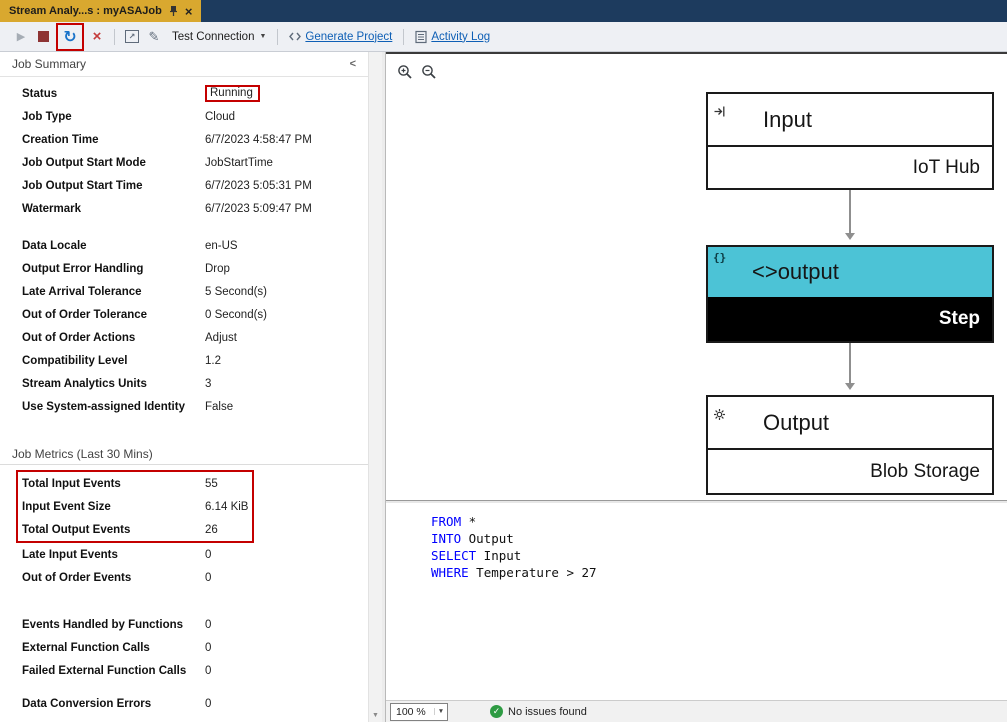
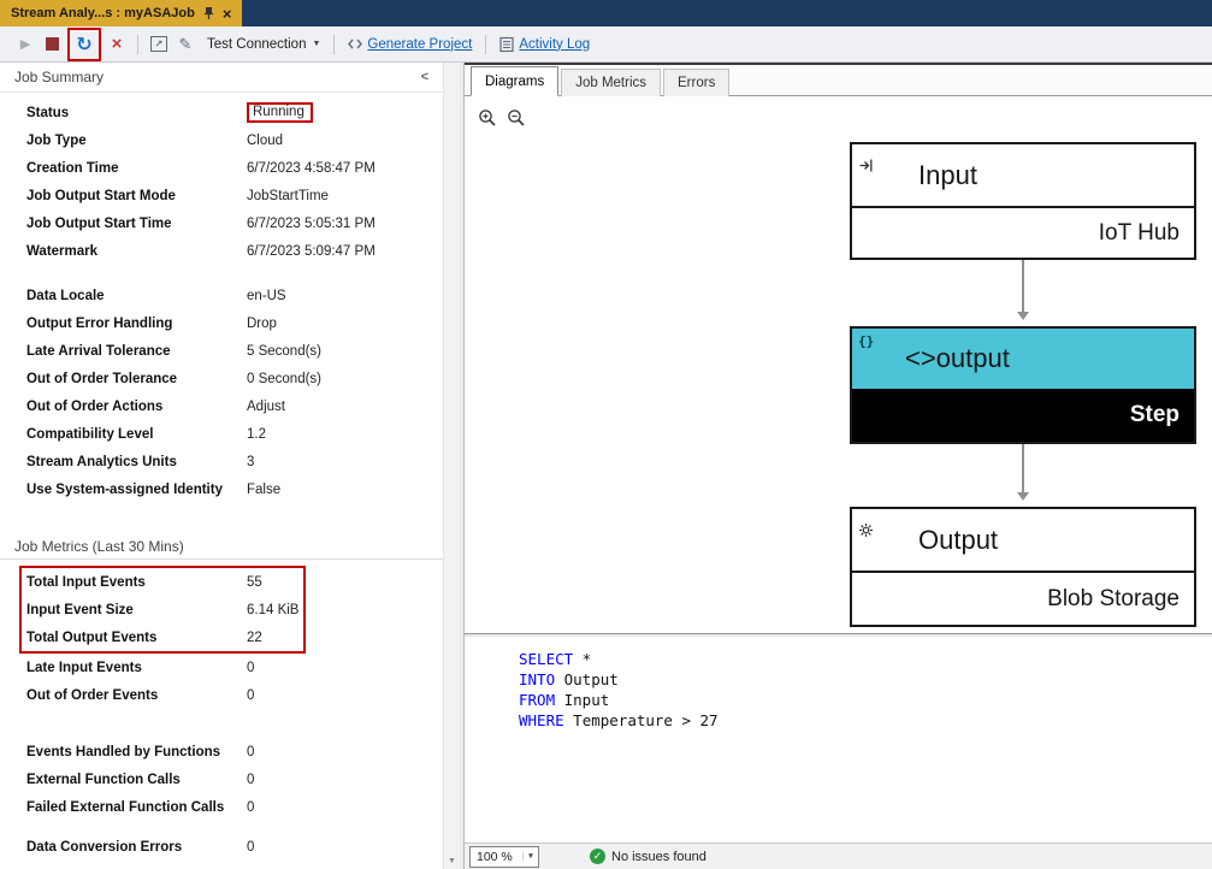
  Stream Analy...s : myASAJob
  ×
  ▶
  ↻
  ×
  ↗
  ✎
  Test Connection
  Generate Project
  Activity Log
  Job Summary
  <
  Status
  Running
  Job Type
  Cloud
  Creation Time
  6/7/2023 4:58:47 PM
  Job Output Start Mode
  JobStartTime
  Job Output Start Time
  6/7/2023 5:05:31 PM
  Watermark
  6/7/2023 5:09:47 PM
  Data Locale
  en-US
  Output Error Handling
  Drop
  Late Arrival Tolerance
  5 Second(s)
  Out of Order Tolerance
  0 Second(s)
  Out of Order Actions
  Adjust
  Compatibility Level
  1.2
  Stream Analytics Units
  3
  Use System-assigned Identity
  False
  Job Metrics (Last 30 Mins)
  Total Input Events
  55
  Input Event Size
  6.14 KiB
  Total Output Events
- 26
+ 22
  Late Input Events
  0
  Out of Order Events
  0
  Events Handled by Functions
  0
  External Function Calls
  0
  Failed External Function Calls
  0
  Data Conversion Errors
  0
+ Diagrams
+ Job Metrics
+ Errors
  Input
  IoT Hub
  {}
  <>output
  Step
  Output
  Blob Storage
- FROM *
+ SELECT *
  INTO Output
- SELECT Input
+ FROM Input
  WHERE Temperature > 27
  100 %
  ✓
  No issues found
